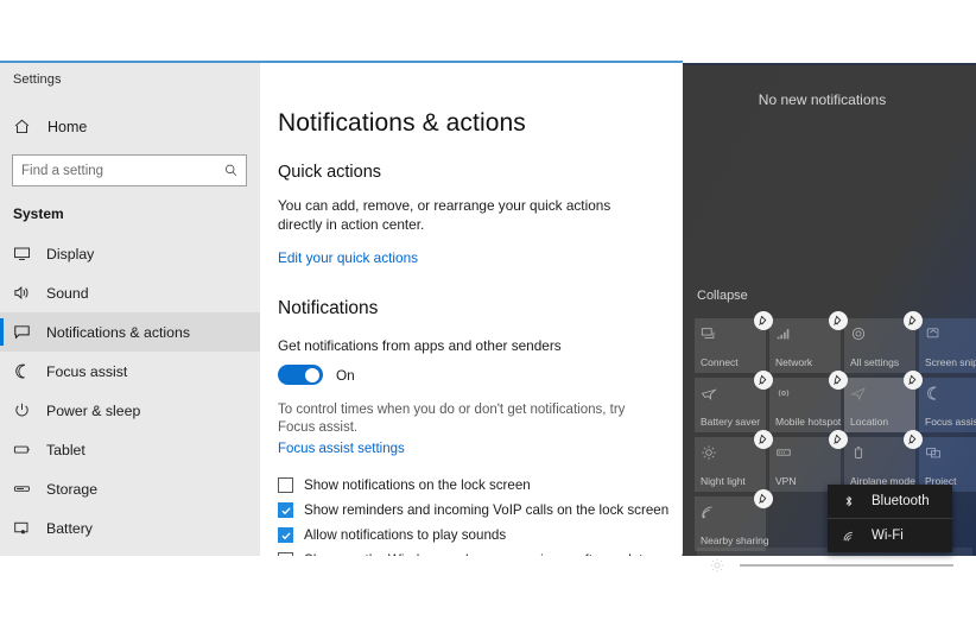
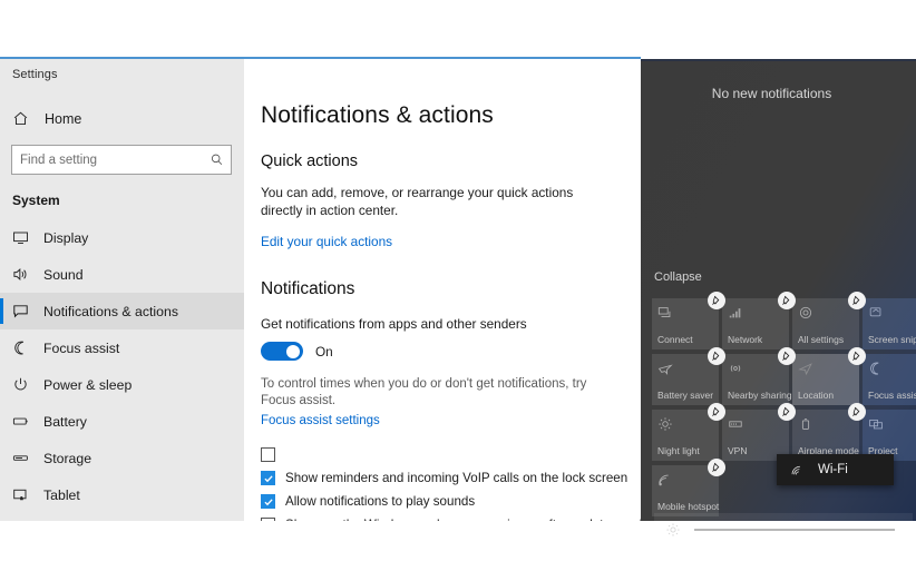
  Settings
  Home
  Find a setting
  System
  Display
  Sound
  Notifications & actions
  Focus assist
  Power & sleep
- Tablet
+ Battery
  Storage
- Battery
+ Tablet
  Notifications & actions
  Quick actions
  You can add, remove, or rearrange your quick actions directly in action center.
  Edit your quick actions
  Notifications
  Get notifications from apps and other senders
  On
  To control times when you do or don't get notifications, try Focus assist.
  Focus assist settings
- Show notifications on the lock screen
  Show reminders and incoming VoIP calls on the lock screen
  Allow notifications to play sounds
  No new notifications
  Collapse
  Connect
  Network
  All settings
  Screen sni
  Battery saver
- Mobile hotspot
+ Nearby sharing
  Location
  Focus assi
  Night light
  VPN
  Airplane mode
  Project
- Nearby sharing
+ Mobile hotspot
- Bluetooth
  Wi-Fi
